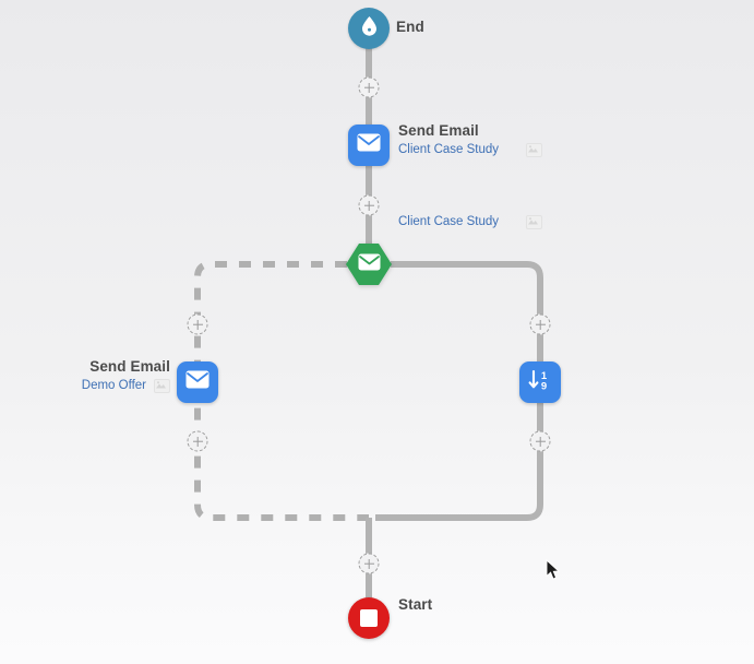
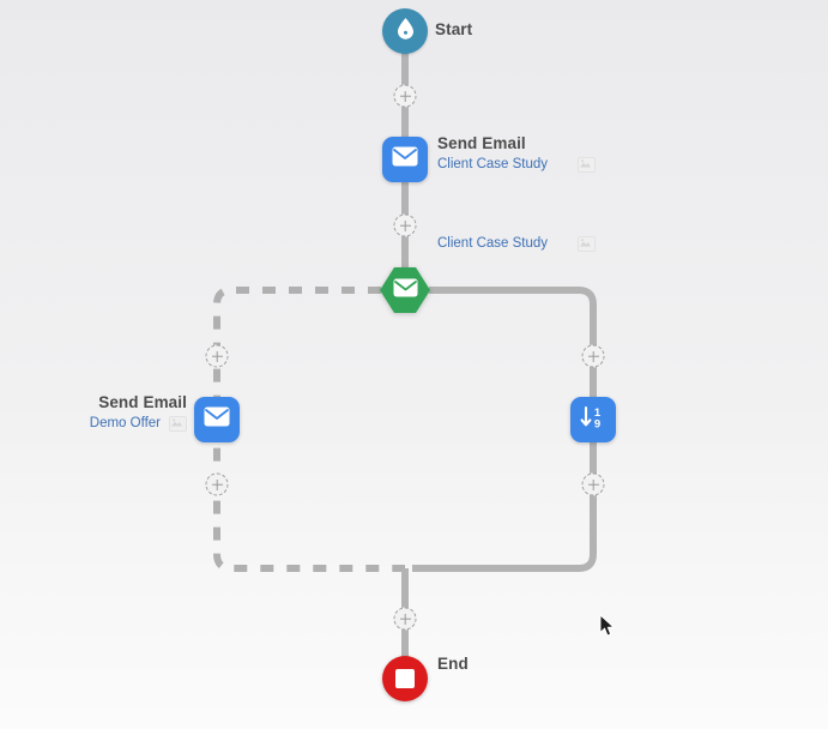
- End
+ Start
  Send Email
  Client Case Study
  Client Case Study
  Send Email
  Demo Offer
  1
  9
- Start
+ End
